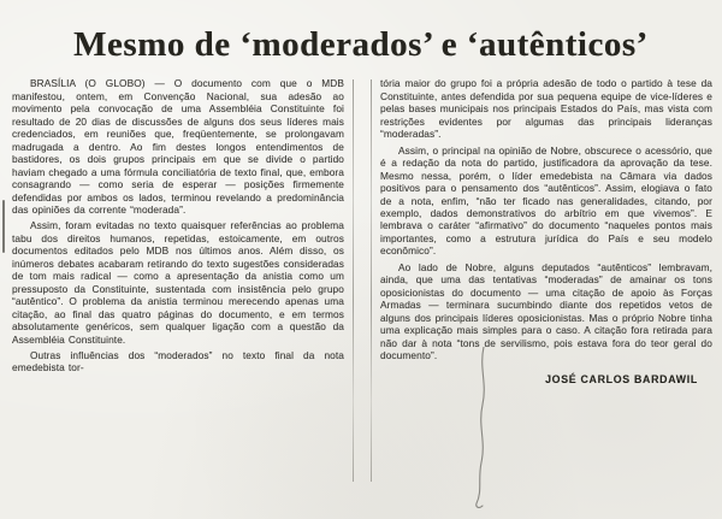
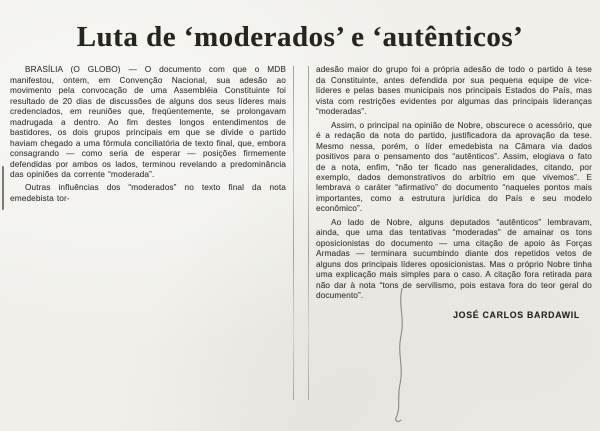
- Mesmo de ‘moderados’ e ‘autênticos’
+ Luta de ‘moderados’ e ‘autênticos’
  BRASÍLIA (O GLOBO) — O documento com que o MDB manifestou, ontem, em Convenção Nacional, sua adesão ao movimento pela convocação de uma Assembléia Constituinte foi resultado de 20 dias de discussões de alguns dos seus líderes mais credenciados, em reuniões que, freqüentemente, se prolongavam madrugada a dentro. Ao fim destes longos entendimentos de bastidores, os dois grupos principais em que se divide o partido haviam chegado a uma fórmula conciliatória de texto final, que, embora consagrando — como seria de esperar — posições firmemente defendidas por ambos os lados, terminou revelando a predominância das opiniões da corrente “moderada”.
- Assim, foram evitadas no texto quaisquer referências ao problema tabu dos direitos humanos, repetidas, estoicamente, em outros documentos editados pelo MDB nos últimos anos. Além disso, os inúmeros debates acabaram retirando do texto sugestões consideradas de tom mais radical — como a apresentação da anistia como um pressuposto da Constituinte, sustentada com insistência pelo grupo “autêntico”. O problema da anistia terminou merecendo apenas uma citação, ao final das quatro páginas do documento, e em termos absolutamente genéricos, sem qualquer ligação com a questão da Assembléia Constituinte.
  Outras influências dos “moderados” no texto final da nota emedebista tor-
- tória maior do grupo foi a própria adesão de todo o partido à tese da Constituinte, antes defendida por sua pequena equipe de vice-líderes e pelas bases municipais nos principais Estados do País, mas vista com restrições evidentes por algumas das principais lideranças “moderadas”.
+ adesão maior do grupo foi a própria adesão de todo o partido à tese da Constituinte, antes defendida por sua pequena equipe de vice-líderes e pelas bases municipais nos principais Estados do País, mas vista com restrições evidentes por algumas das principais lideranças “moderadas”.
  Assim, o principal na opinião de Nobre, obscurece o acessório, que é a redação da nota do partido, justificadora da aprovação da tese. Mesmo nessa, porém, o líder emedebista na Câmara via dados positivos para o pensamento dos “autênticos”. Assim, elogiava o fato de a nota, enfim, “não ter ficado nas generalidades, citando, por exemplo, dados demonstrativos do arbítrio em que vivemos”. E lembrava o caráter “afirmativo” do documento “naqueles pontos mais importantes, como a estrutura jurídica do País e seu modelo econômico”.
  Ao lado de Nobre, alguns deputados “autênticos” lembravam, ainda, que uma das tentativas “moderadas” de amainar os tons oposicionistas do documento — uma citação de apoio às Forças Armadas — terminara sucumbindo diante dos repetidos vetos de alguns dos principais líderes oposicionistas. Mas o próprio Nobre tinha uma explicação mais simples para o caso. A citação fora retirada para não dar à nota “tons de servilismo, pois estava fora do teor geral do documento”.
  JOSÉ CARLOS BARDAWIL
